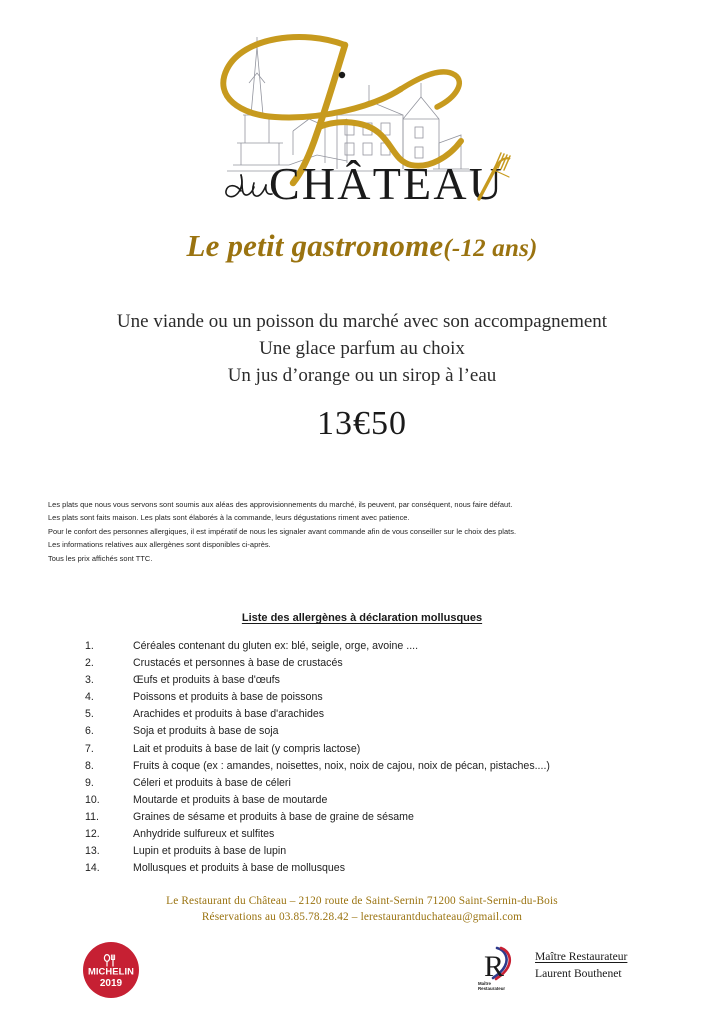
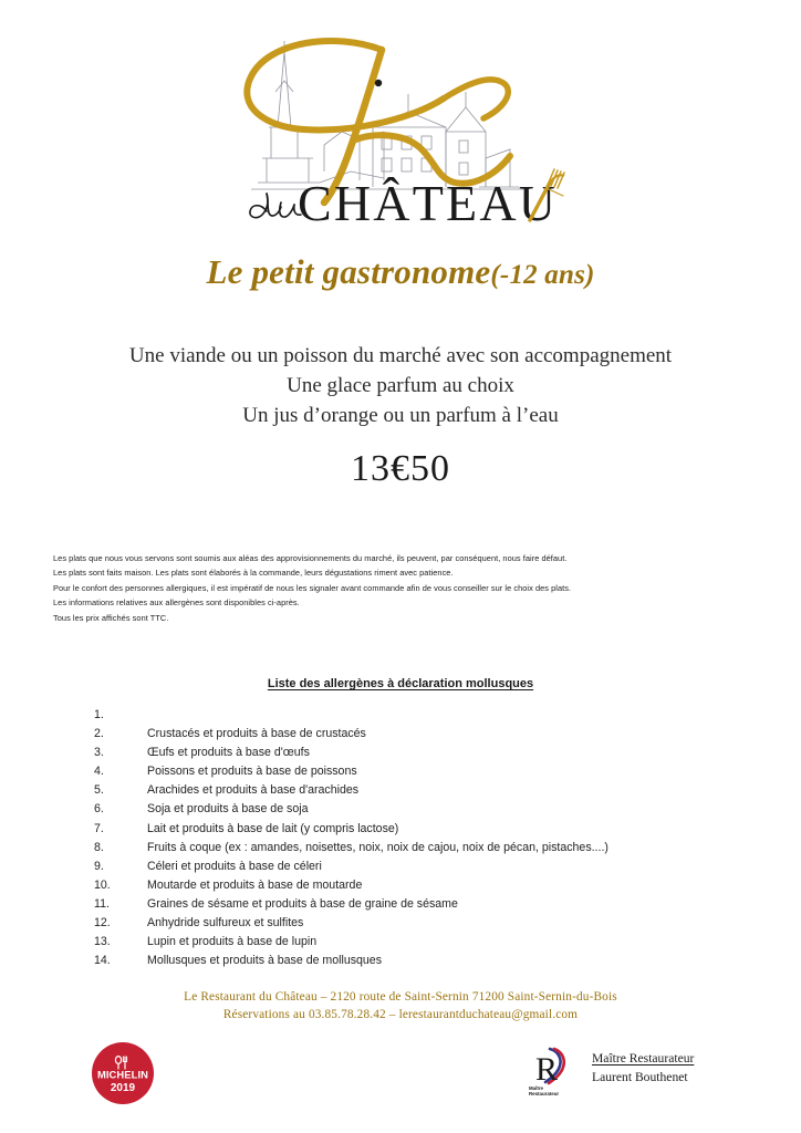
  CHÂTEA
  Le petit gastronome(-12 ans)
  Une viande ou un poisson du marché avec son accompagnement
  Une glace parfum au choix
- Un jus d’orange ou un sirop à l’eau
+ Un jus d’orange ou un parfum à l’eau
  13€50
  Les plats que nous vous servons sont soumis aux aléas des approvisionnements du marché, ils peuvent, par conséquent, nous faire défaut.
  Les plats sont faits maison. Les plats sont élaborés à la commande, leurs dégustations riment avec patience.
  Pour le confort des personnes allergiques, il est impératif de nous les signaler avant commande afin de vous conseiller sur le choix des plats.
  Les informations relatives aux allergènes sont disponibles ci-après.
  Tous les prix affichés sont TTC.
  Liste des allergènes à déclaration mollusques
  1.
- Céréales contenant du gluten ex: blé, seigle, orge, avoine ....
  2.
- Crustacés et personnes à base de crustacés
+ Crustacés et produits à base de crustacés
  3.
  Œufs et produits à base d'œufs
  4.
  Poissons et produits à base de poissons
  5.
  Arachides et produits à base d'arachides
  6.
  Soja et produits à base de soja
  7.
  Lait et produits à base de lait (y compris lactose)
  8.
  Fruits à coque (ex : amandes, noisettes, noix, noix de cajou, noix de pécan, pistaches....)
  9.
  Céleri et produits à base de céleri
  10.
  Moutarde et produits à base de moutarde
  11.
  Graines de sésame et produits à base de graine de sésame
  12.
  Anhydride sulfureux et sulfites
  13.
  Lupin et produits à base de lupin
  14.
  Mollusques et produits à base de mollusques
  Le Restaurant du Château – 2120 route de Saint-Sernin 71200 Saint-Sernin-du-Bois
  Réservations au 03.85.78.28.42 – lerestaurantduchateau@gmail.com
  MICHELIN
  2019
  R
  Maître Restaurateur
  Laurent Bouthenet
